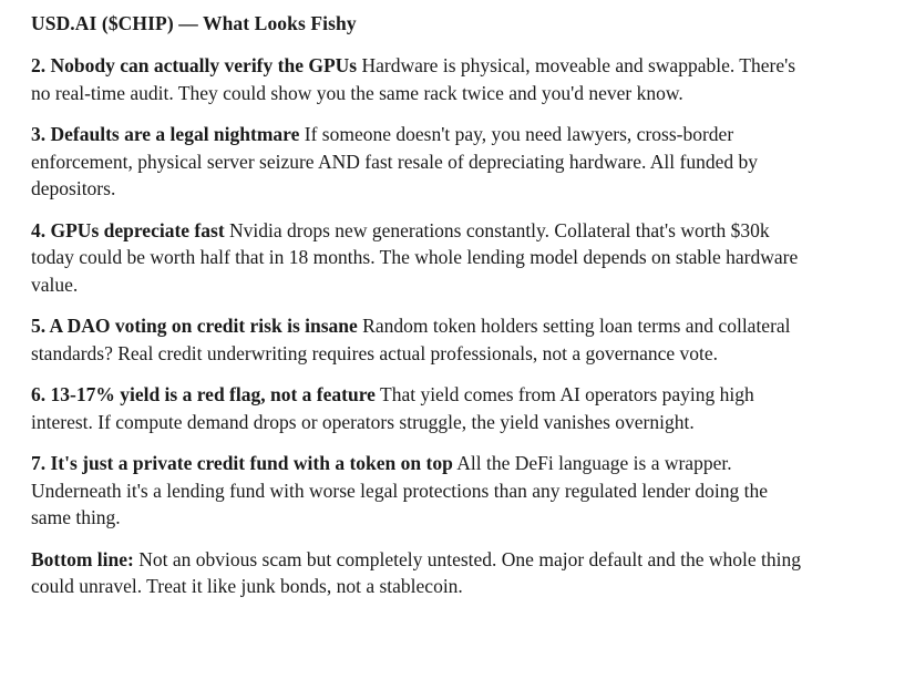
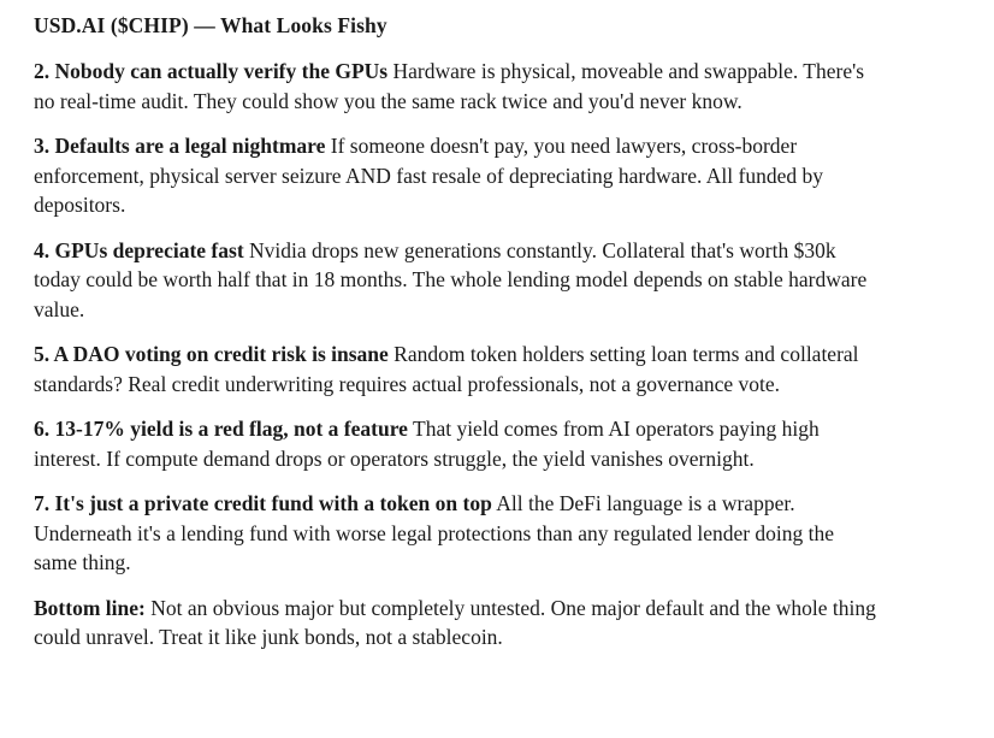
  USD.AI ($CHIP) — What Looks Fishy
  2. Nobody can actually verify the GPUs Hardware is physical, moveable and swappable. There's no real-time audit. They could show you the same rack twice and you'd never know.
  3. Defaults are a legal nightmare If someone doesn't pay, you need lawyers, cross-border enforcement, physical server seizure AND fast resale of depreciating hardware. All funded by depositors.
  4. GPUs depreciate fast Nvidia drops new generations constantly. Collateral that's worth $30k today could be worth half that in 18 months. The whole lending model depends on stable hardware value.
  5. A DAO voting on credit risk is insane Random token holders setting loan terms and collateral standards? Real credit underwriting requires actual professionals, not a governance vote.
  6. 13-17% yield is a red flag, not a feature That yield comes from AI operators paying high interest. If compute demand drops or operators struggle, the yield vanishes overnight.
  7. It's just a private credit fund with a token on top All the DeFi language is a wrapper. Underneath it's a lending fund with worse legal protections than any regulated lender doing the same thing.
- Bottom line: Not an obvious scam but completely untested. One major default and the whole thing could unravel. Treat it like junk bonds, not a stablecoin.
+ Bottom line: Not an obvious major but completely untested. One major default and the whole thing could unravel. Treat it like junk bonds, not a stablecoin.
